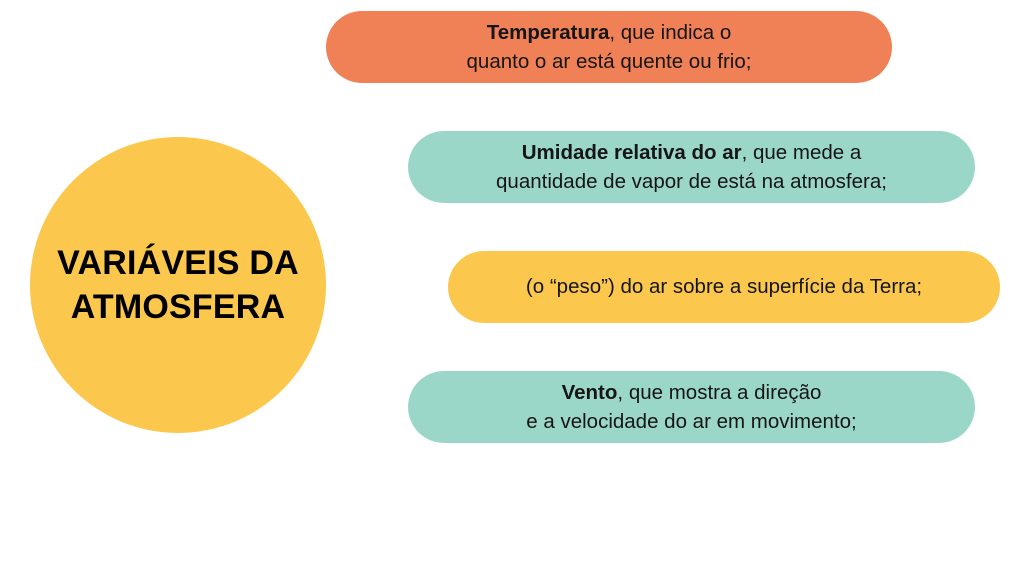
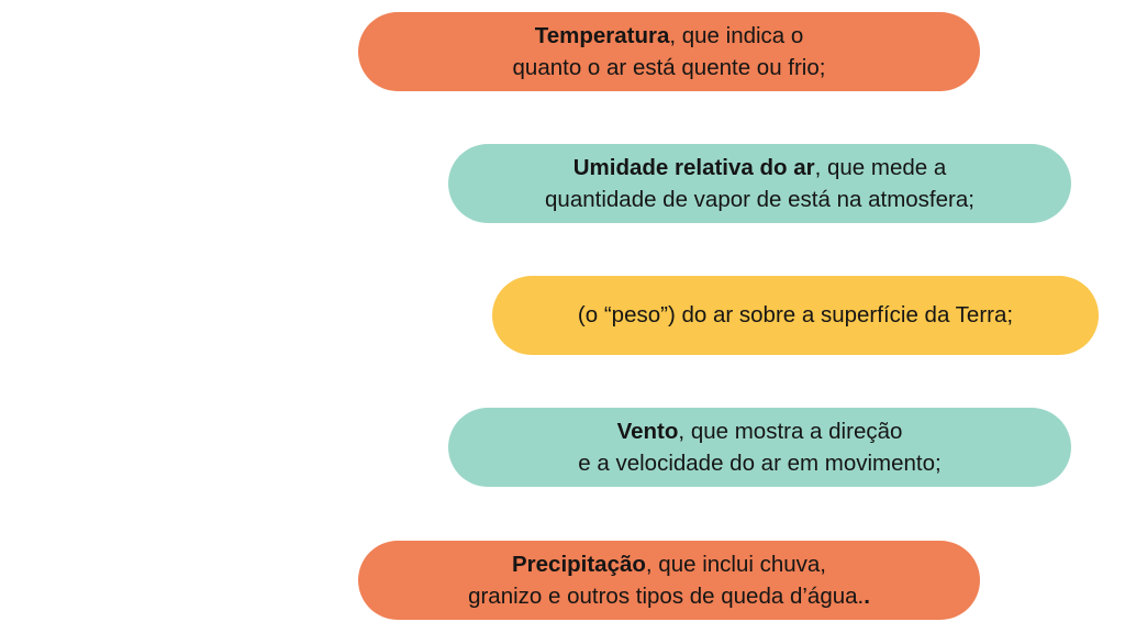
- VARIÁVEIS DA
- ATMOSFERA
  Temperatura, que indica o
  quanto o ar está quente ou frio;
  Umidade relativa do ar, que mede a
  quantidade de vapor de está na atmosfera;
  (o “peso”) do ar sobre a superfície da Terra;
  Vento, que mostra a direção
  e a velocidade do ar em movimento;
+ Precipitação, que inclui chuva,
+ granizo e outros tipos de queda d’água..
